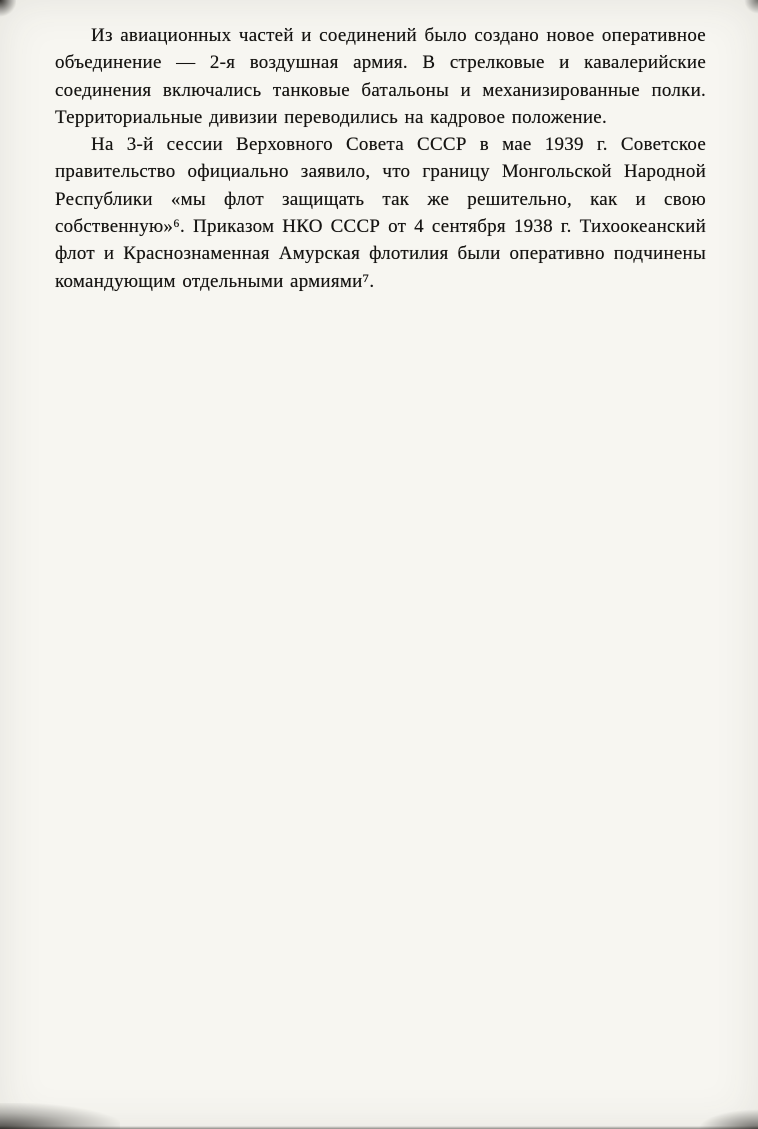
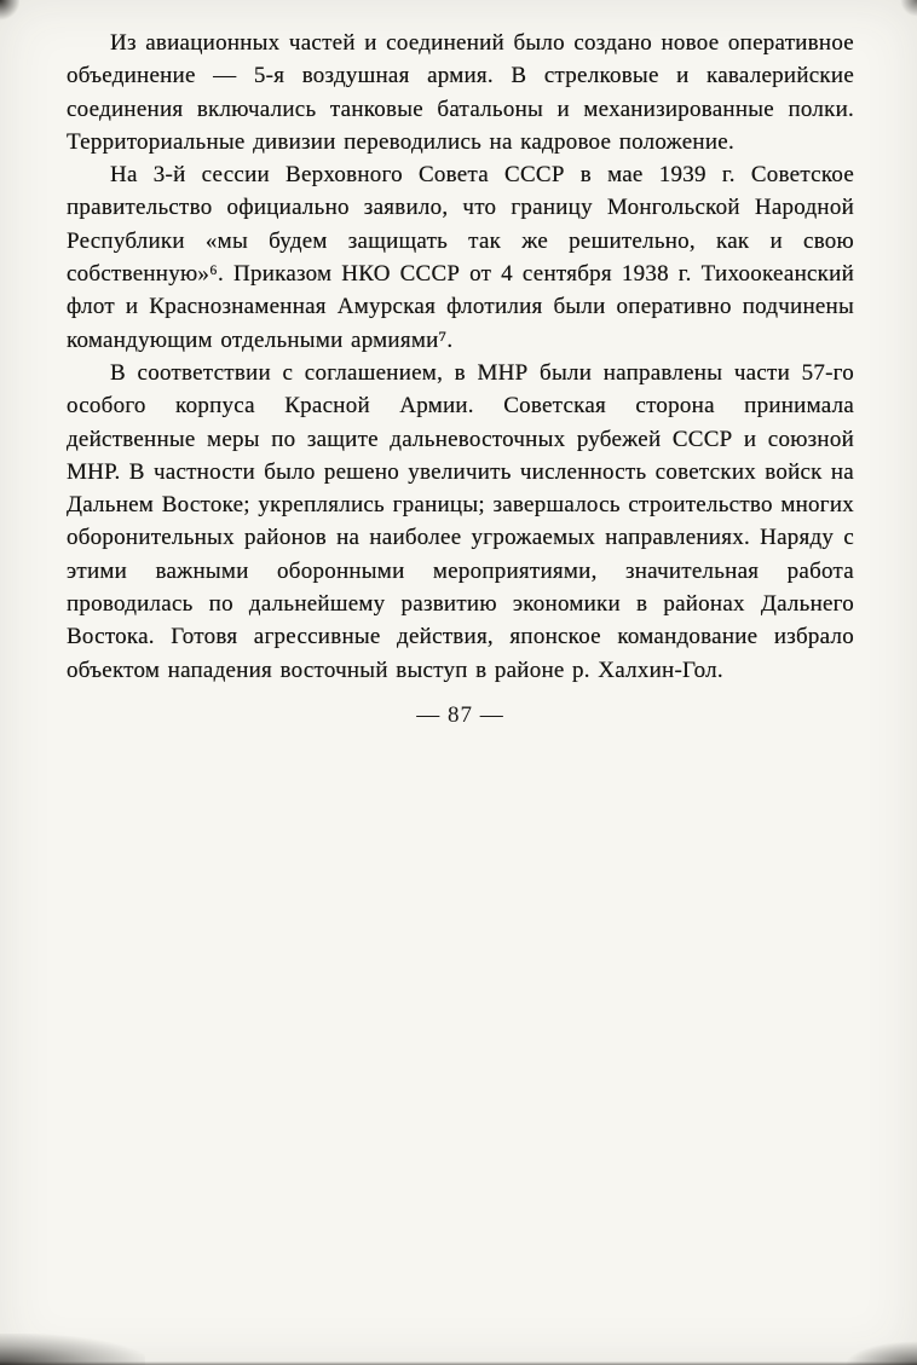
- Из авиационных частей и соединений было создано новое оперативное объединение — 2-я воздушная армия. В стрелковые и кавалерийские соединения включались танковые батальоны и механизированные полки. Территориальные дивизии переводились на кадровое положение.
+ Из авиационных частей и соединений было создано новое оперативное объединение — 5-я воздушная армия. В стрелковые и кавалерийские соединения включались танковые батальоны и механизированные полки. Территориальные дивизии переводились на кадровое положение.
- На 3-й сессии Верховного Совета СССР в мае 1939 г. Советское правительство официально заявило, что границу Монгольской Народной Республики «мы флот защищать так же решительно, как и свою собственную»⁶. Приказом НКО СССР от 4 сентября 1938 г. Тихоокеанский флот и Краснознаменная Амурская флотилия были оперативно подчинены командующим отдельными армиями⁷.
+ На 3-й сессии Верховного Совета СССР в мае 1939 г. Советское правительство официально заявило, что границу Монгольской Народной Республики «мы будем защищать так же решительно, как и свою собственную»⁶. Приказом НКО СССР от 4 сентября 1938 г. Тихоокеанский флот и Краснознаменная Амурская флотилия были оперативно подчинены командующим отдельными армиями⁷.
+ В соответствии с соглашением, в МНР были направлены части 57-го особого корпуса Красной Армии. Советская сторона принимала действенные меры по защите дальневосточных рубежей СССР и союзной МНР. В частности было решено увеличить численность советских войск на Дальнем Востоке; укреплялись границы; завершалось строительство многих оборонительных районов на наиболее угрожаемых направлениях. Наряду с этими важными оборонными мероприятиями, значительная работа проводилась по дальнейшему развитию экономики в районах Дальнего Востока. Готовя агрессивные действия, японское командование избрало объектом нападения восточный выступ в районе р. Халхин-Гол.
+ — 87 —
